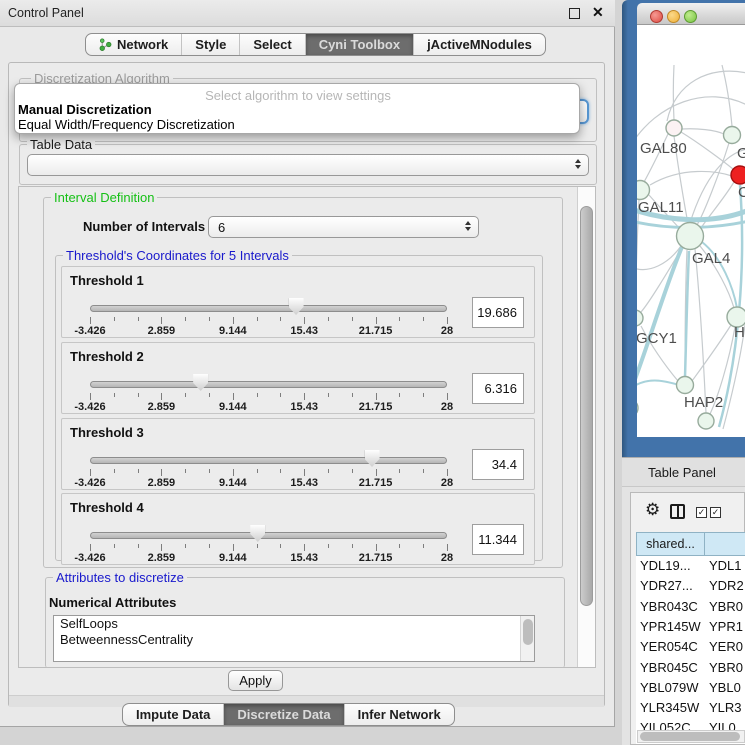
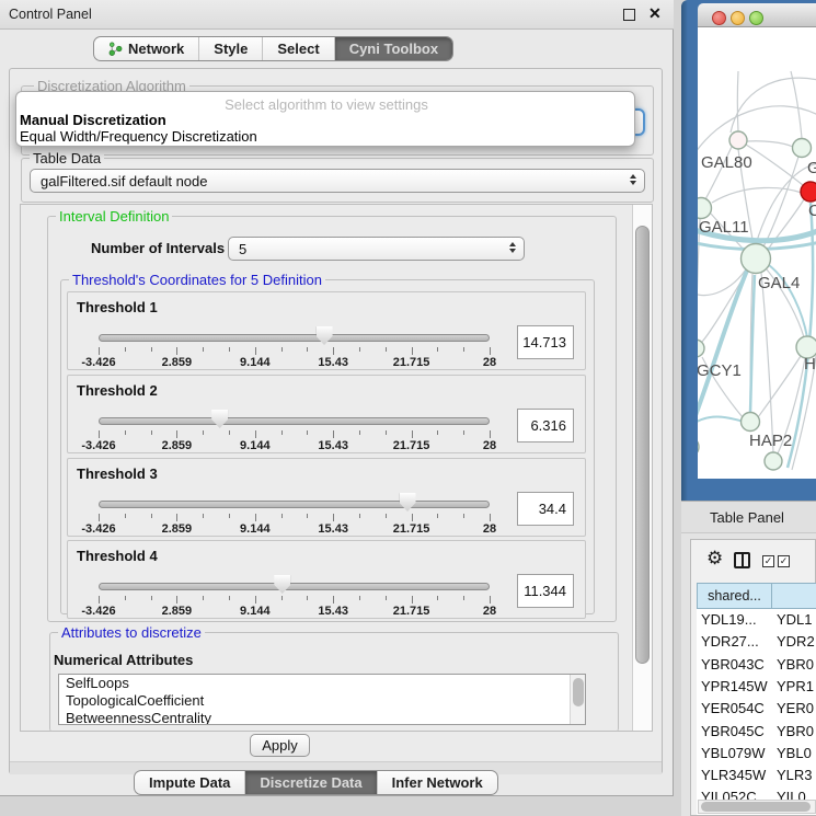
  Control Panel
  ✕
  Network
  Style
  Select
  Cyni Toolbox
- jActiveMNodules
  Discretization Algorithm
  Table Data
+ galFiltered.sif default node
  Select algorithm to view settings
  Manual Discretization
  Equal Width/Frequency Discretization
  Interval Definition
  Number of Intervals
- 6
+ 5
- Threshold's Coordinates for 5 Intervals
+ Threshold's Coordinates for 5 Definition
  Threshold 1
  -3.426
  2.859
  9.144
  15.43
  21.715
  28
- 19.686
+ 14.713
  Threshold 2
  -3.426
  2.859
  9.144
  15.43
  21.715
  28
  6.316
  Threshold 3
  -3.426
  2.859
  9.144
  15.43
  21.715
  28
  34.4
  Threshold 4
  -3.426
  2.859
  9.144
  15.43
  21.715
  28
  11.344
  Attributes to discretize
  Numerical Attributes
  SelfLoops
+ TopologicalCoefficient
  BetweennessCentrality
  Apply
  Impute Data
  Discretize Data
  Infer Network
  GAL80
  C
  GAL11
  GAL4
  GCY1
  H
  HAP2
  Table Panel
  ⚙
  ✓
  ✓
  shared...
  YDL19...
  YDL1
  YDR27...
  YDR2
  YBR043C
  YBR0
  YPR145W
  YPR1
  YER054C
  YER0
  YBR045C
  YBR0
  YBL079W
  YBL0
  YLR345W
  YLR3
  YIL052C
  YIL0
